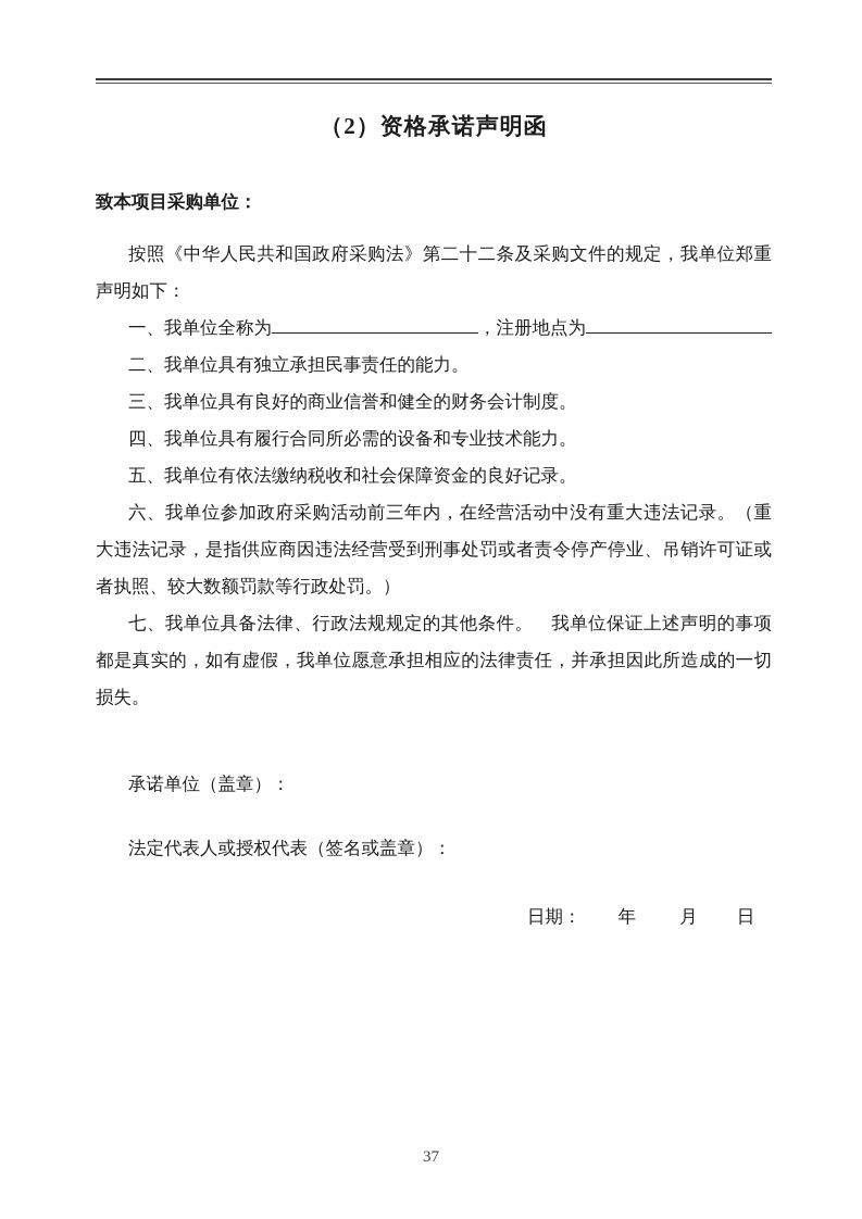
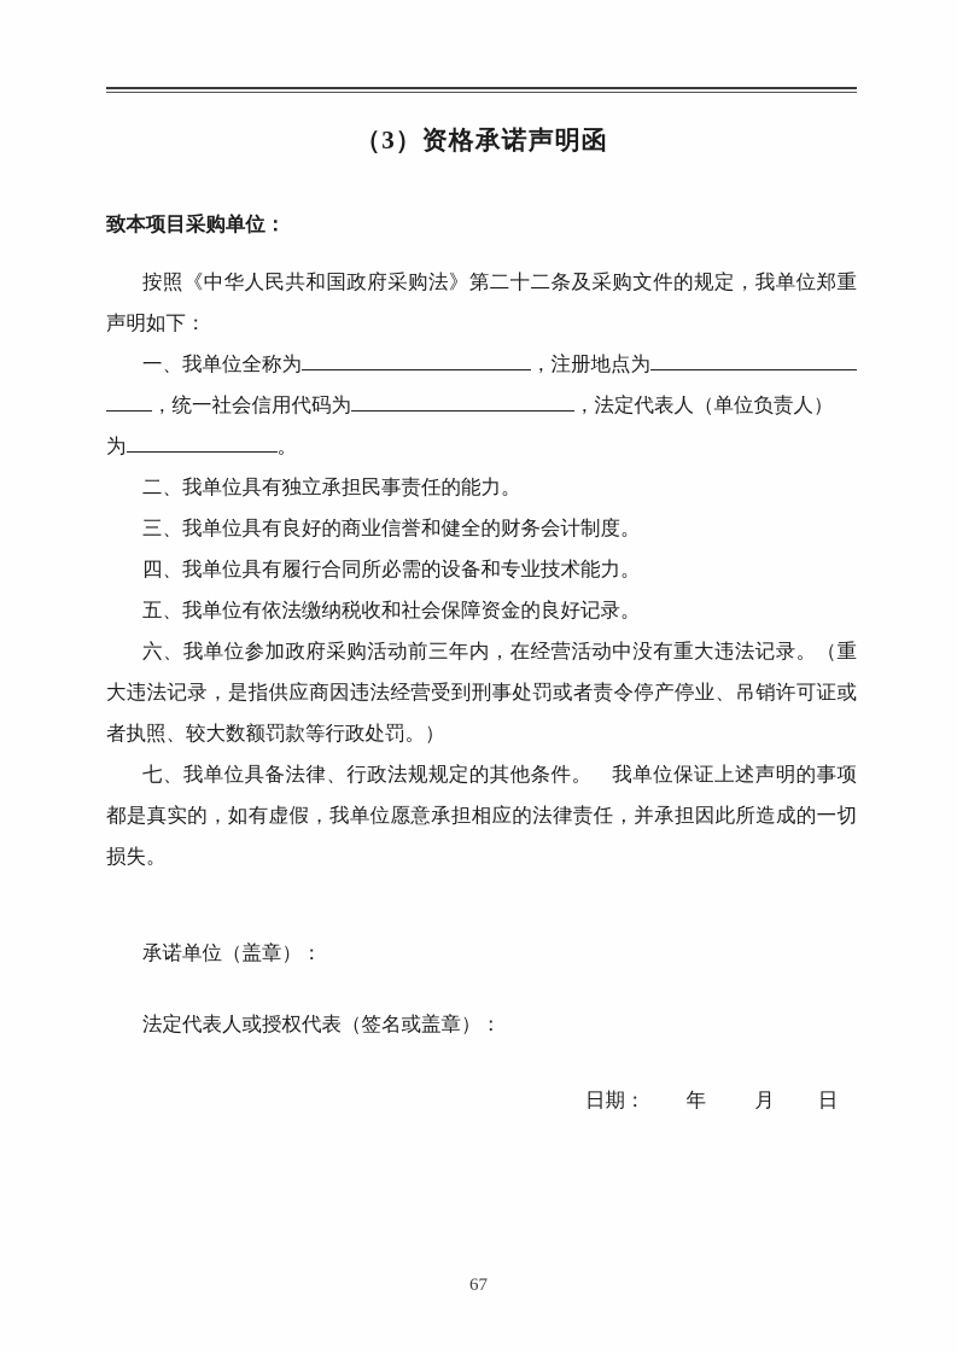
- （2）资格承诺声明函
+ （3）资格承诺声明函
  致本项目采购单位：
  按照《中华人民共和国政府采购法》第二十二条及采购文件的规定，我单位郑重声明如下：
  一、我单位全称为
  ，注册地点为
+ ，统一社会信用代码为
+ ，法定代表人（单位负责人）
+ 为
+ 。
  二、我单位具有独立承担民事责任的能力。
  三、我单位具有良好的商业信誉和健全的财务会计制度。
  四、我单位具有履行合同所必需的设备和专业技术能力。
  五、我单位有依法缴纳税收和社会保障资金的良好记录。
  六、我单位参加政府采购活动前三年内，在经营活动中没有重大违法记录。（重大违法记录，是指供应商因违法经营受到刑事处罚或者责令停产停业、吊销许可证或者执照、较大数额罚款等行政处罚。）
  七、我单位具备法律、行政法规规定的其他条件。 我单位保证上述声明的事项都是真实的，如有虚假，我单位愿意承担相应的法律责任，并承担因此所造成的一切损失。
  承诺单位（盖章）：
  法定代表人或授权代表（签名或盖章）：
  日期： 年 月 日
- 37
+ 67
